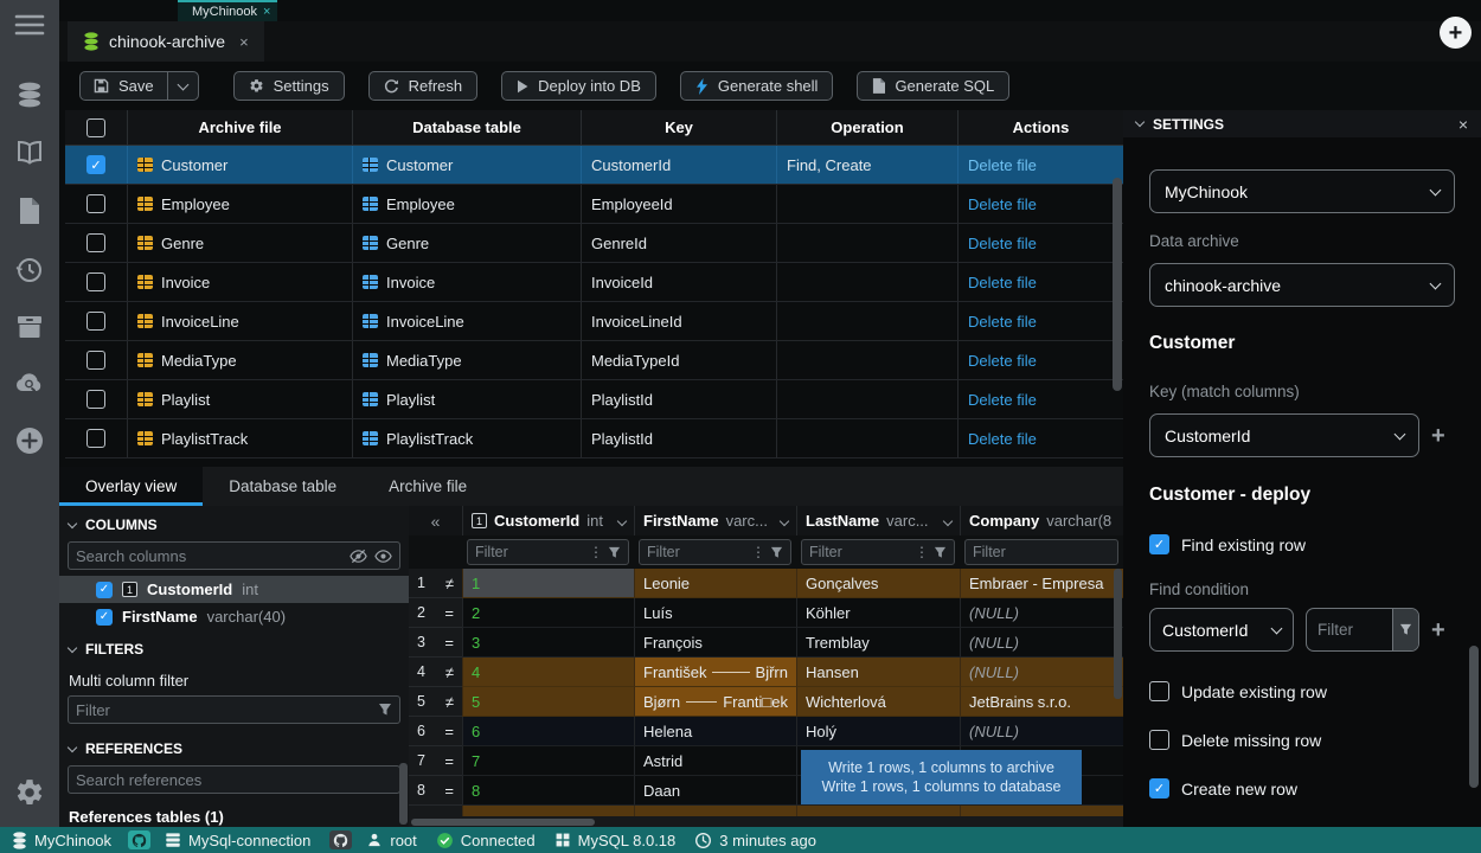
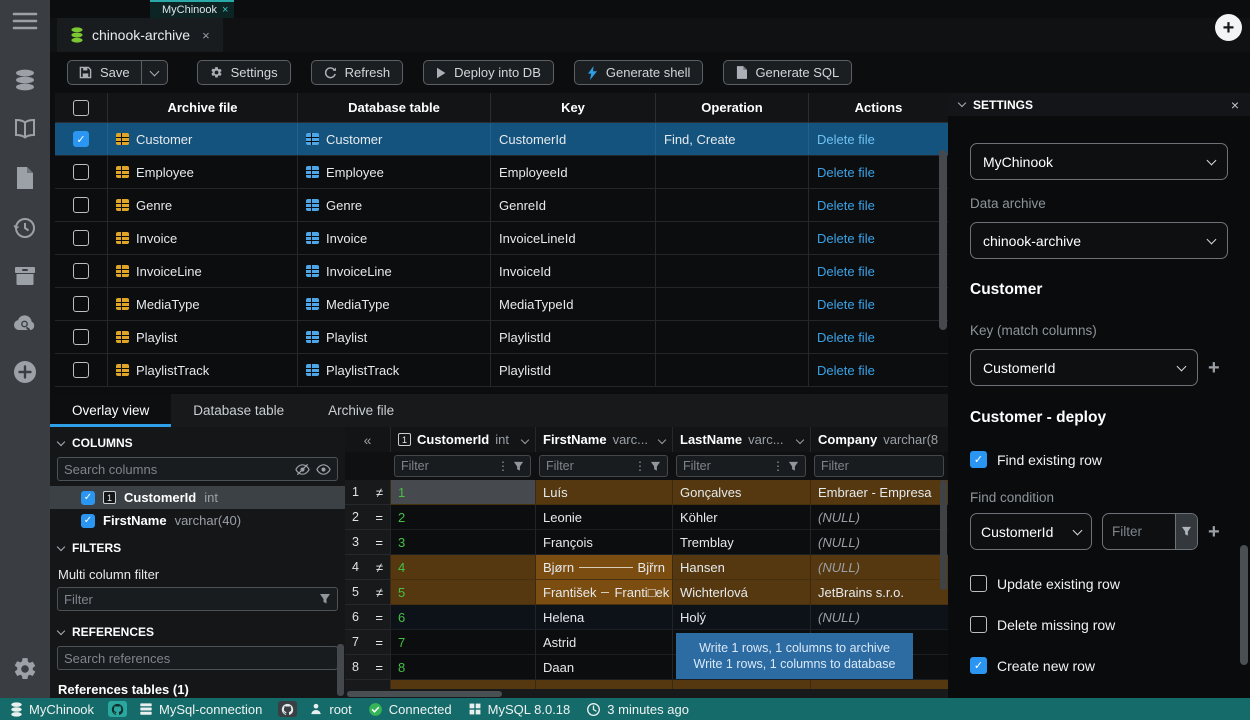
  MyChinook
  ×
  chinook-archive
  ×
  +
  Save
  Settings
  Refresh
  Deploy into DB
  Generate shell
  Generate SQL
  Archive file
  Database table
  Key
  Operation
  Actions
  ✓
  Customer
  Customer
  CustomerId
  Find, Create
  Delete file
  Employee
  Employee
  EmployeeId
  Delete file
  Genre
  Genre
  GenreId
  Delete file
  Invoice
  Invoice
- InvoiceId
+ InvoiceLineId
  Delete file
  InvoiceLine
  InvoiceLine
- InvoiceLineId
+ InvoiceId
  Delete file
  MediaType
  MediaType
  MediaTypeId
  Delete file
  Playlist
  Playlist
  PlaylistId
  Delete file
  PlaylistTrack
  PlaylistTrack
  PlaylistId
  Delete file
  Overlay view
  Database table
  Archive file
  COLUMNS
  Search columns
  ✓
  1
  CustomerId
  int
  ✓
  FirstName
  varchar(40)
  FILTERS
  Multi column filter
  Filter
  REFERENCES
  Search references
  References tables (1)
  «
  1
  CustomerId
  int
  FirstName
  varc...
  LastName
  varc...
  Company
  varchar(8
  Filter
  ⋮
  Filter
  ⋮
  Filter
  ⋮
  Filter
  1
  ≠
  1
- Leonie
+ Luís
  Gonçalves
  Embraer - Empresa
  2
  =
  2
- Luís
+ Leonie
  Köhler
  (NULL)
  3
  =
  3
  François
  Tremblay
  (NULL)
  4
  ≠
  4
- František
+ Bjørn
  Bjřrn
  Hansen
  (NULL)
  5
  ≠
  5
- Bjørn
+ František
  Franti□ek
  Wichterlová
  JetBrains s.r.o.
  6
  =
  6
  Helena
  Holý
  (NULL)
  7
  =
  7
  Astrid
  8
  =
  8
  Daan
  Write 1 rows, 1 columns to archive
  Write 1 rows, 1 columns to database
  SETTINGS
  ×
  MyChinook
  Data archive
  chinook-archive
  Customer
  Key (match columns)
  CustomerId
  +
  Customer - deploy
  ✓
  Find existing row
  Find condition
  CustomerId
  Filter
  +
  Update existing row
  Delete missing row
  ✓
  Create new row
  MyChinook
  MySql-connection
  root
  Connected
  MySQL 8.0.18
  3 minutes ago
